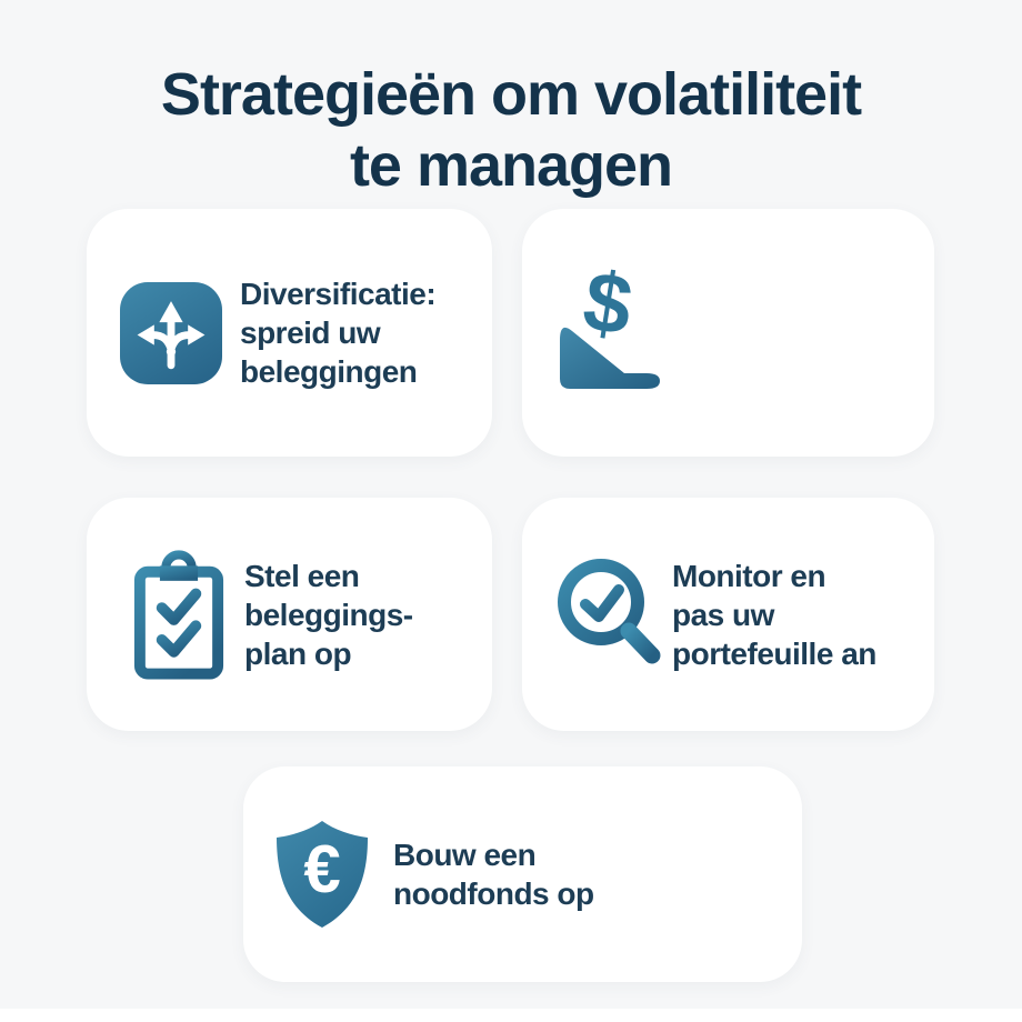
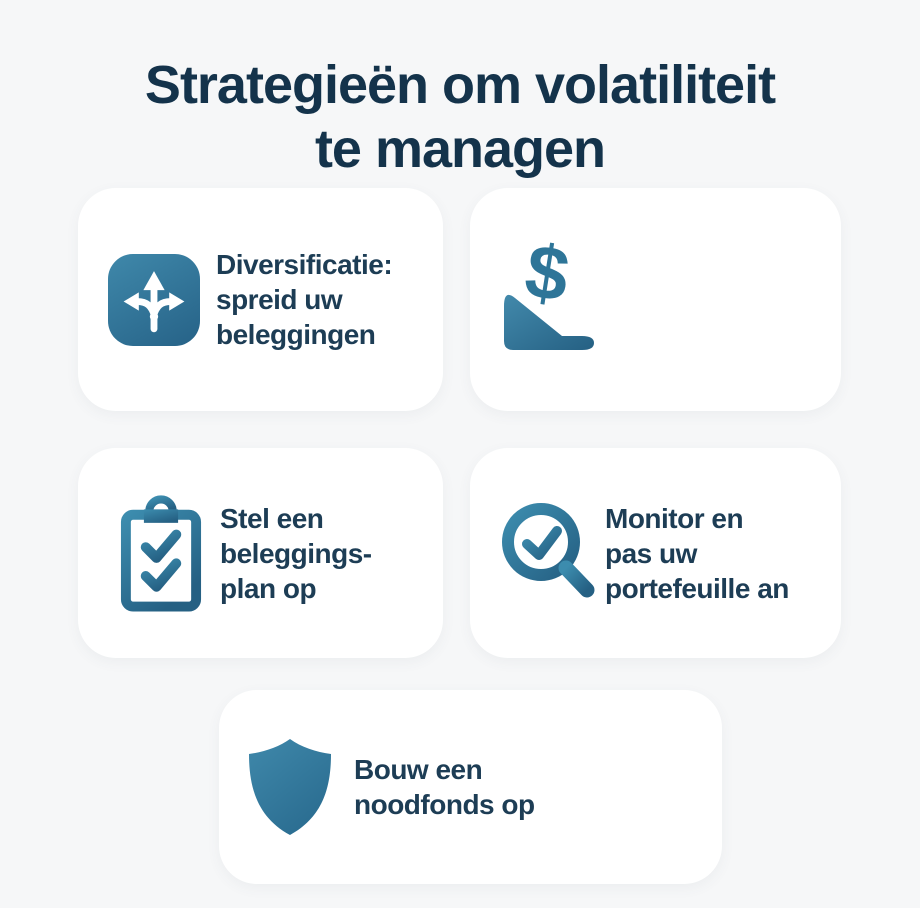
  Strategieën om volatiliteit
  te managen
  Diversificatie:
  spreid uw
  beleggingen
  Stel een
  beleggings-
  plan op
  Monitor en
  pas uw
  portefeuille an
- €
  Bouw een
  noodfonds op
